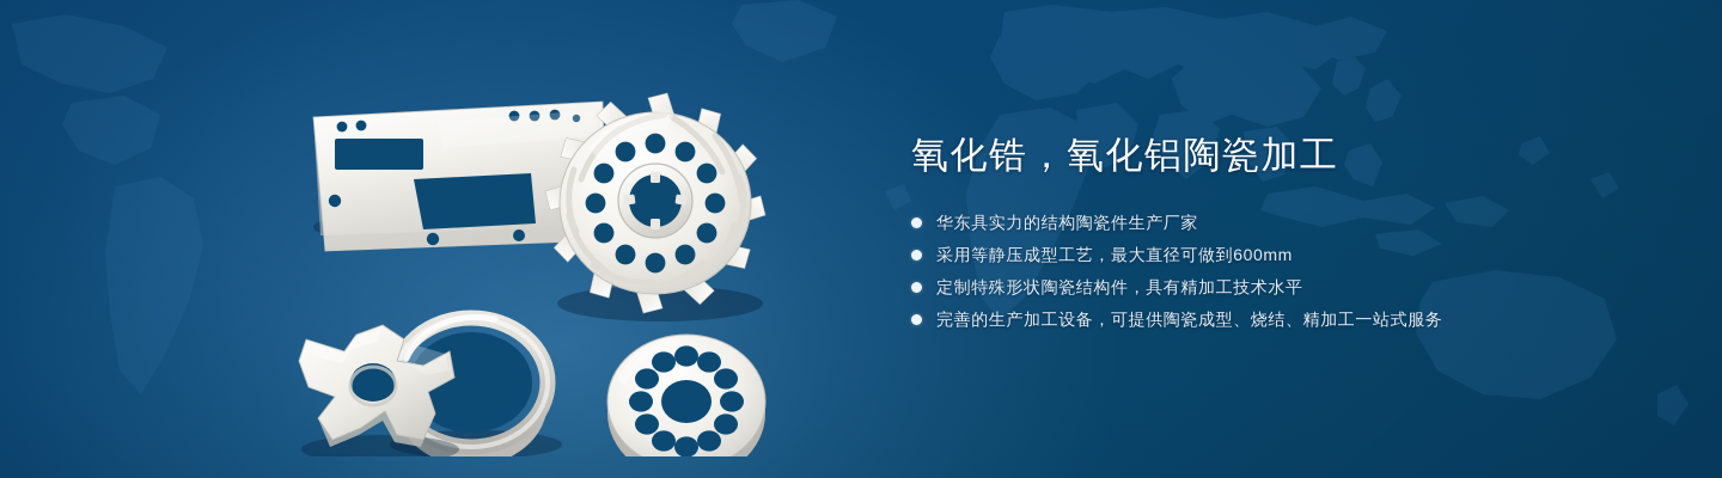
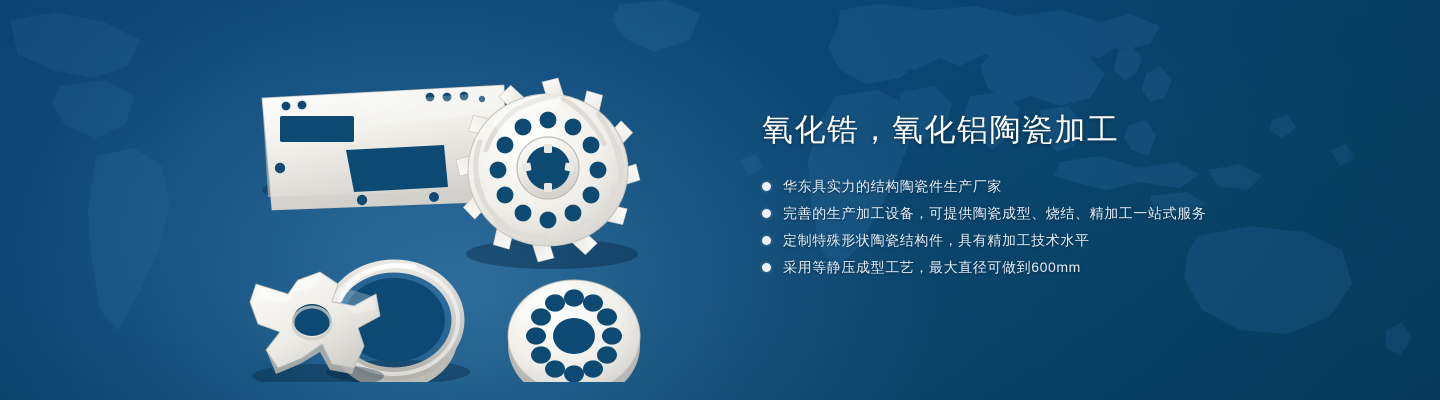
  氧化锆，氧化铝陶瓷加工
  华东具实力的结构陶瓷件生产厂家
- 采用等静压成型工艺，最大直径可做到600mm
+ 完善的生产加工设备，可提供陶瓷成型、烧结、精加工一站式服务
  定制特殊形状陶瓷结构件，具有精加工技术水平
- 完善的生产加工设备，可提供陶瓷成型、烧结、精加工一站式服务
+ 采用等静压成型工艺，最大直径可做到600mm
